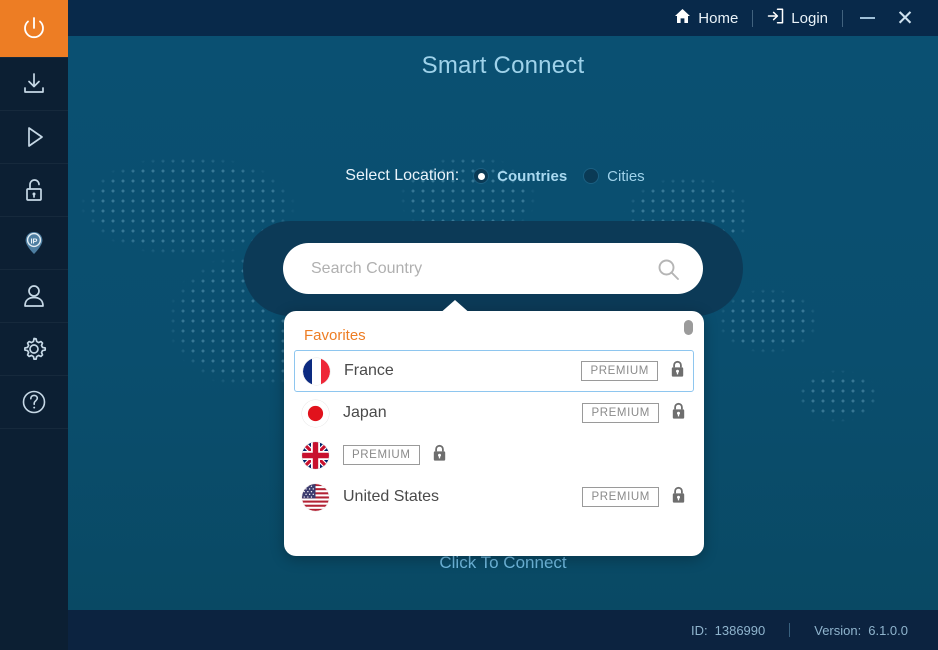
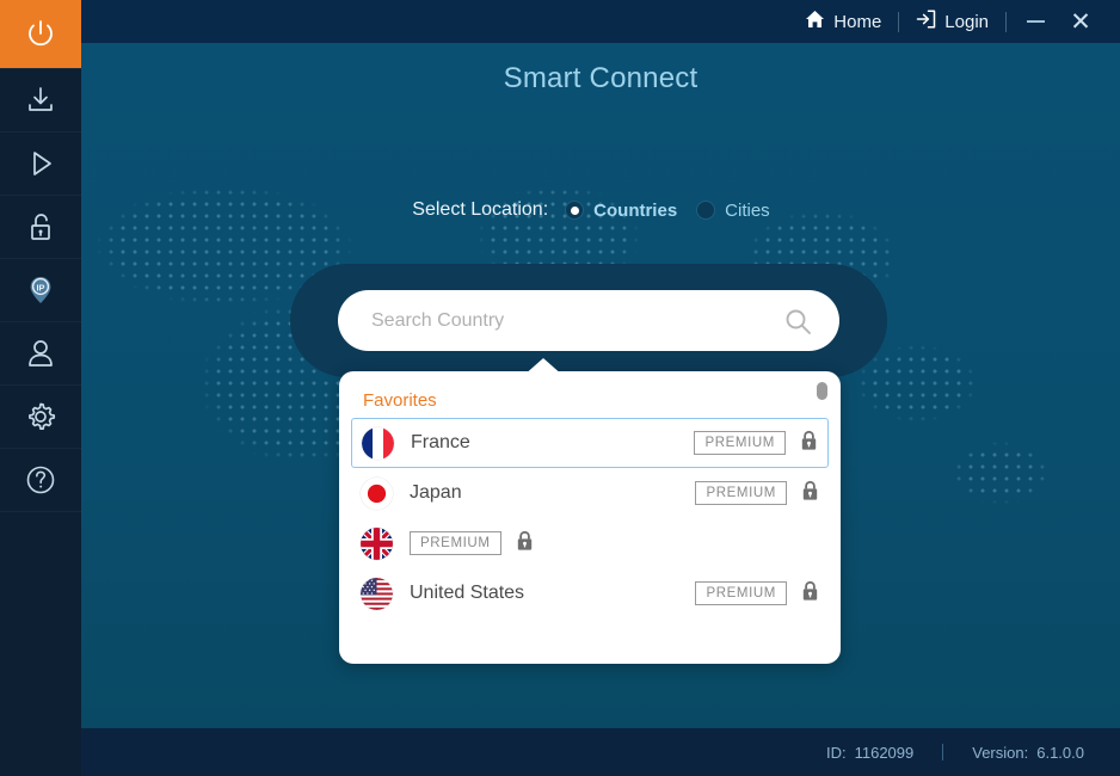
  IP
  Home
  Login
  ✕
  Smart Connect
  Select Location:
  Countries
  Cities
- Click To Connect
  Search Country
  Favorites
  France
  PREMIUM
  Japan
  PREMIUM
  PREMIUM
  United States
  PREMIUM
  ID:
- 1386990
+ 1162099
  Version:
  6.1.0.0
